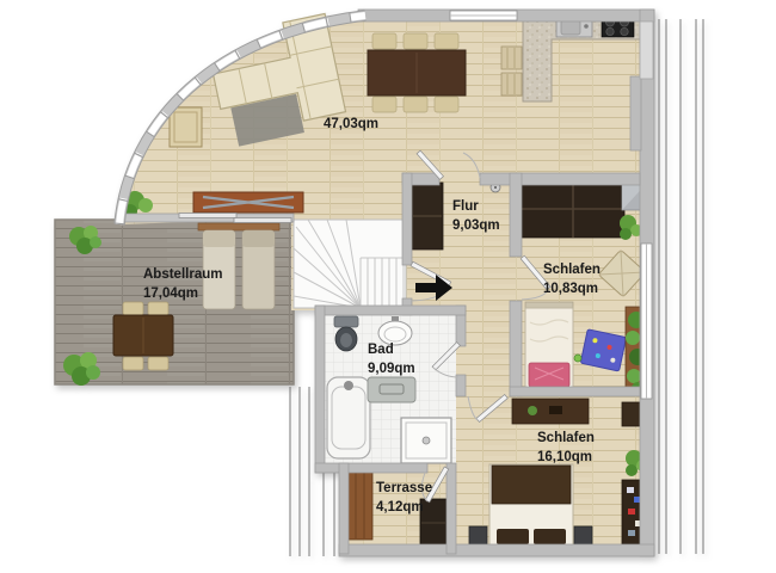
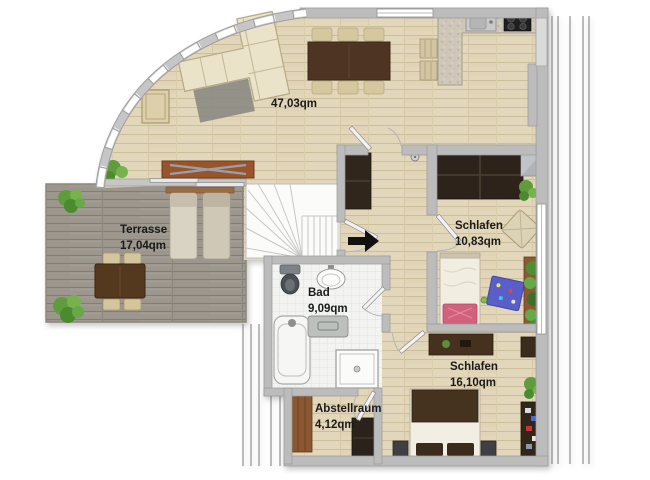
  47,03qm
- Abstellraum
+ Terrasse
  17,04qm
- Flur
- 9,03qm
  Schlafen
  10,83qm
  Bad
  9,09qm
  Schlafen
  16,10qm
- Terrasse
+ Abstellraum
  4,12qm
